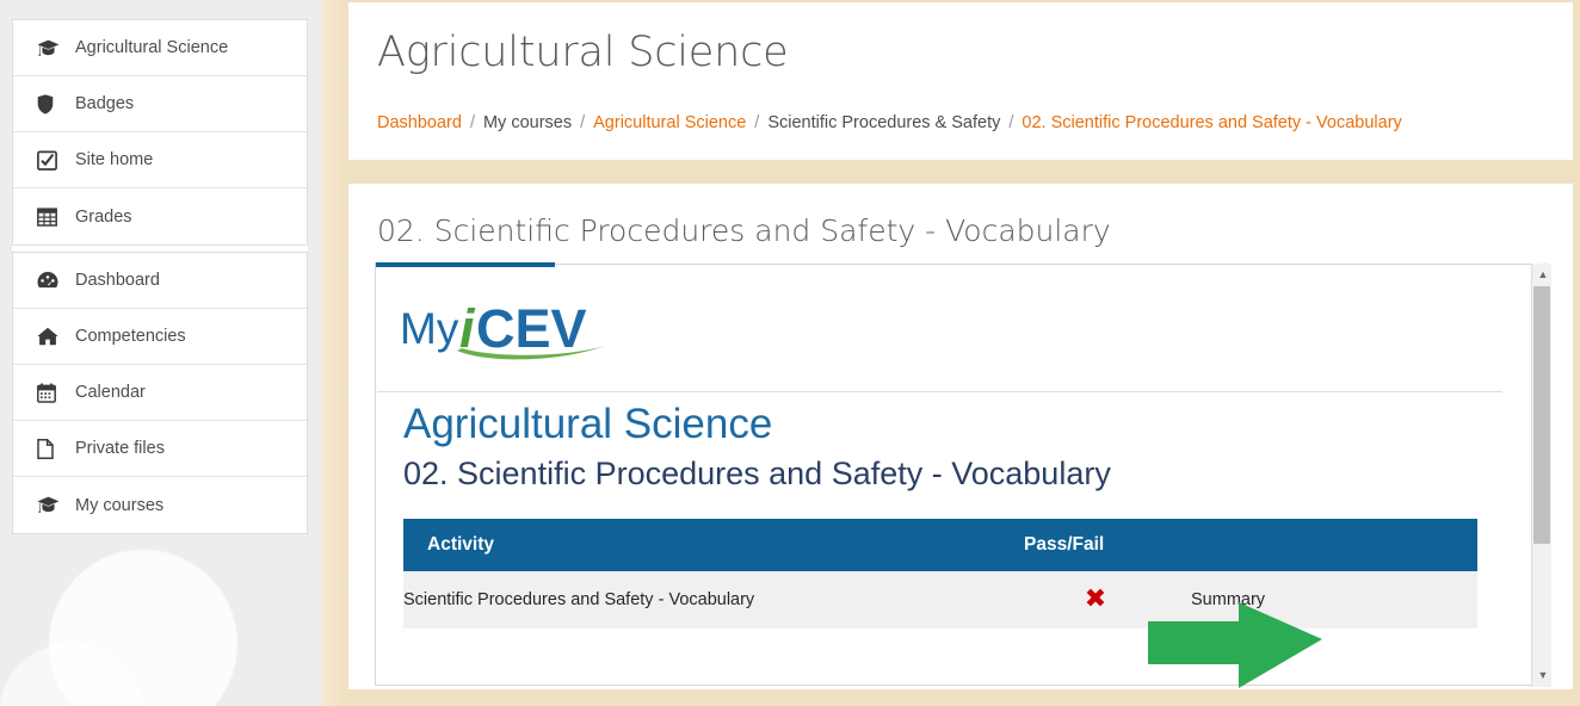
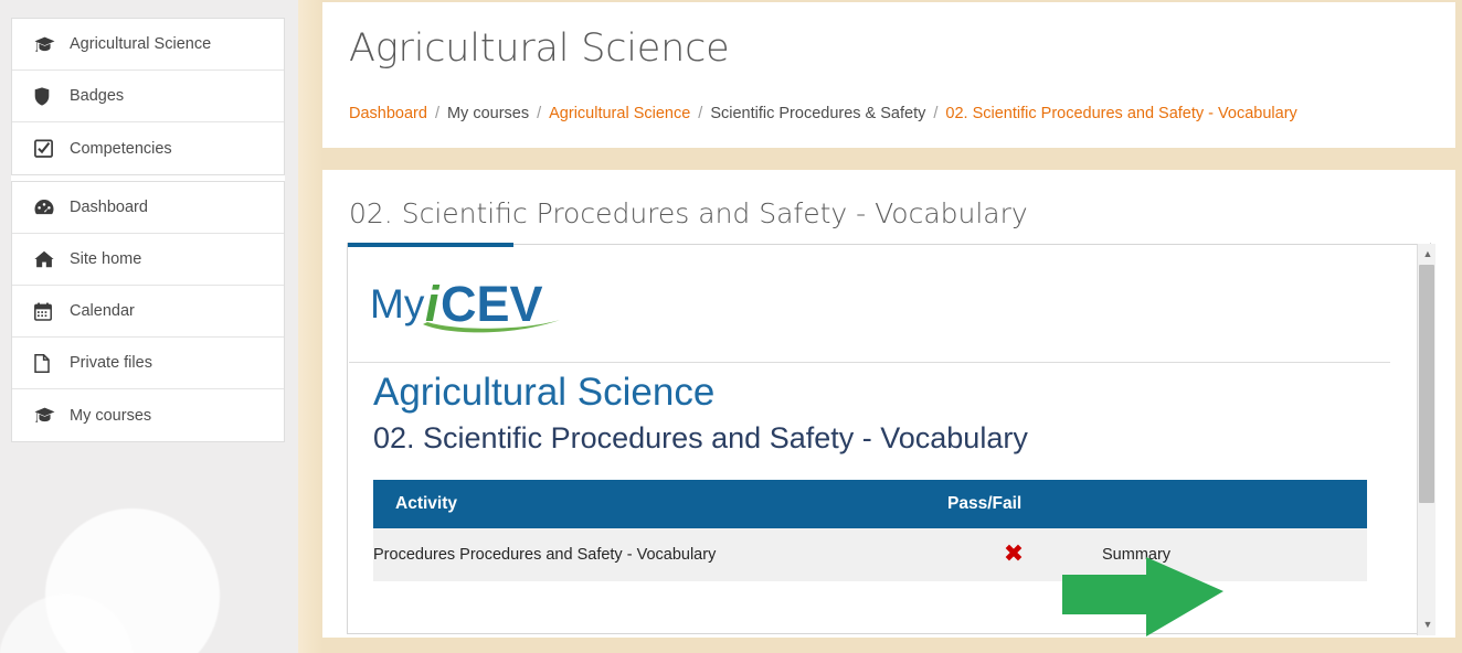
  Agricultural Science
  Badges
- Site home
+ Competencies
- Grades
  Dashboard
- Competencies
+ Site home
  Calendar
  Private files
  My courses
  Agricultural Science
  Dashboard
  /
  My courses
  /
  Agricultural Science
  /
  Scientific Procedures & Safety
  /
  02. Scientific Procedures and Safety - Vocabulary
  02. Scientific Procedures and Safety - Vocabulary
  My
  i
  CEV
  Agricultural Science
  02. Scientific Procedures and Safety - Vocabulary
  Activity	Pass/Fail
- Scientific Procedures and Safety - Vocabulary	✖	Summary
+ Procedures Procedures and Safety - Vocabulary	✖	Summary
  ▲
  ▼
